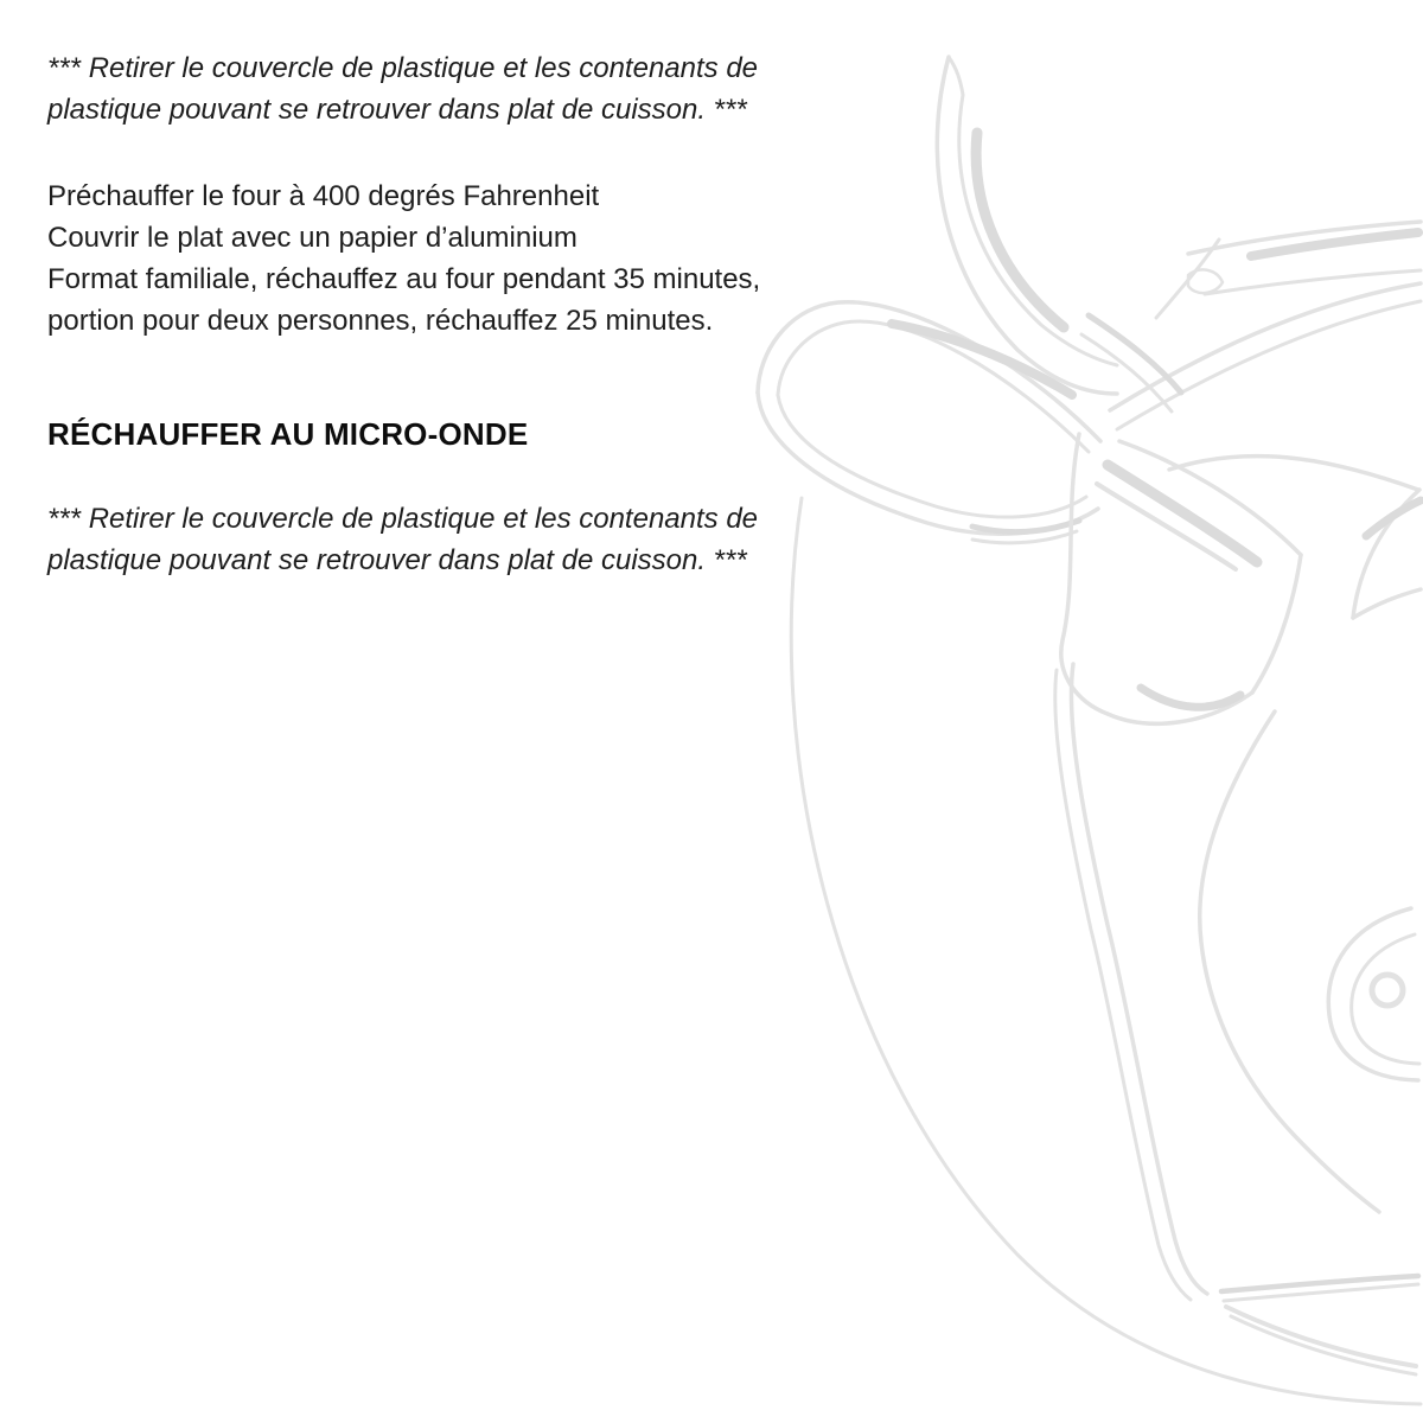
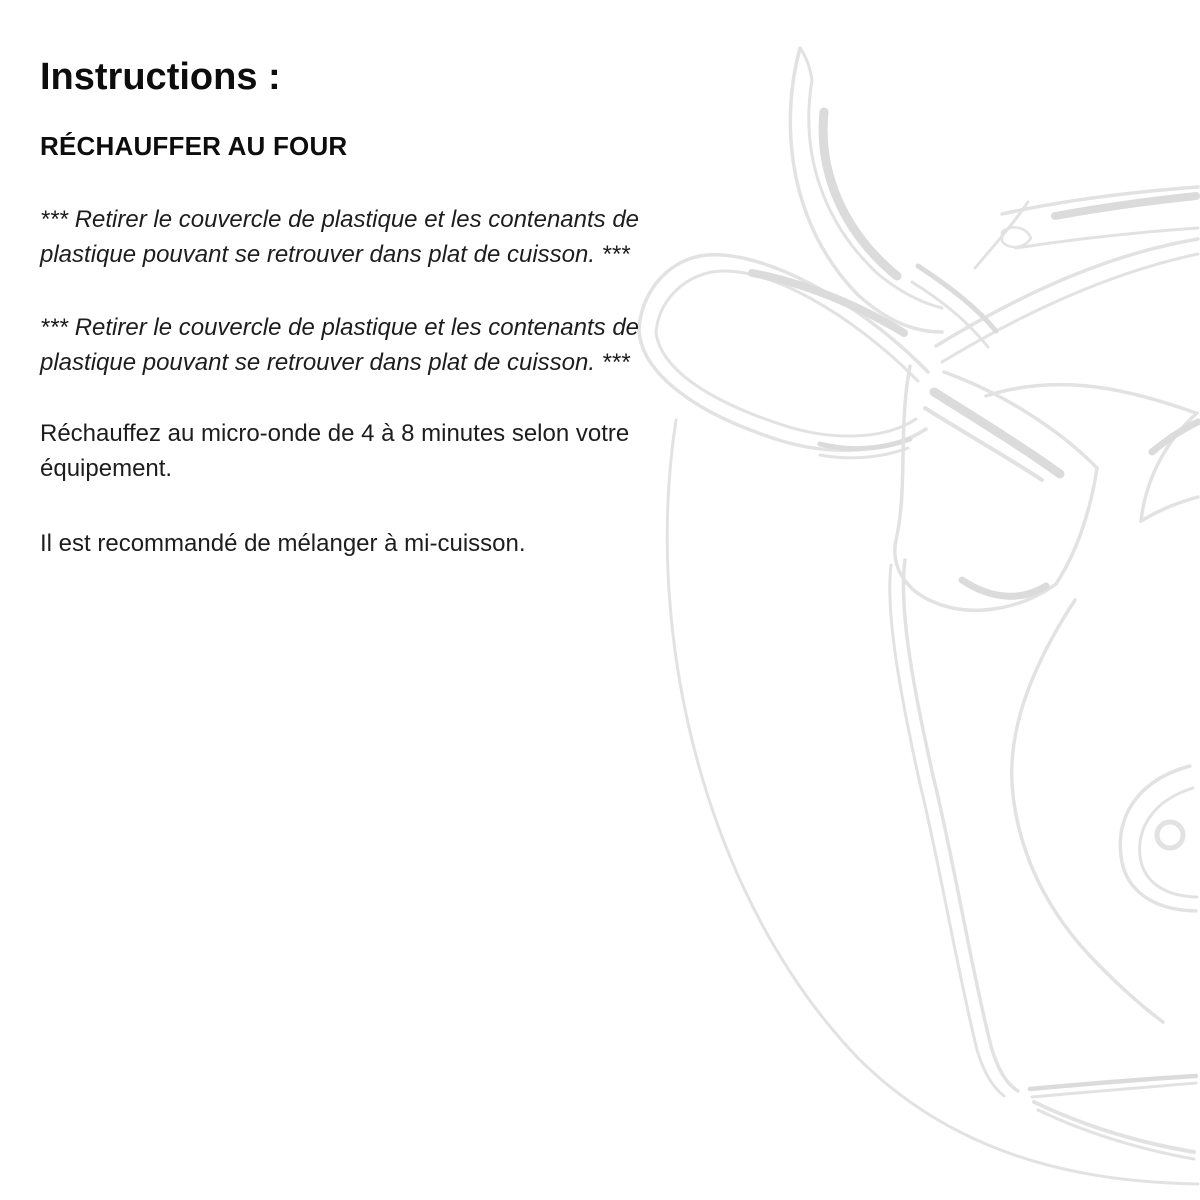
+ Instructions :
+ RÉCHAUFFER AU FOUR
  *** Retirer le couvercle de plastique et les contenants de
  plastique pouvant se retrouver dans plat de cuisson. ***
- Préchauffer le four à 400 degrés Fahrenheit
- Couvrir le plat avec un papier d’aluminium
- Format familiale, réchauffez au four pendant 35 minutes,
- portion pour deux personnes, réchauffez 25 minutes.
- RÉCHAUFFER AU MICRO-ONDE
  *** Retirer le couvercle de plastique et les contenants de
  plastique pouvant se retrouver dans plat de cuisson. ***
+ Réchauffez au micro-onde de 4 à 8 minutes selon votre
+ équipement.
+ Il est recommandé de mélanger à mi-cuisson.
